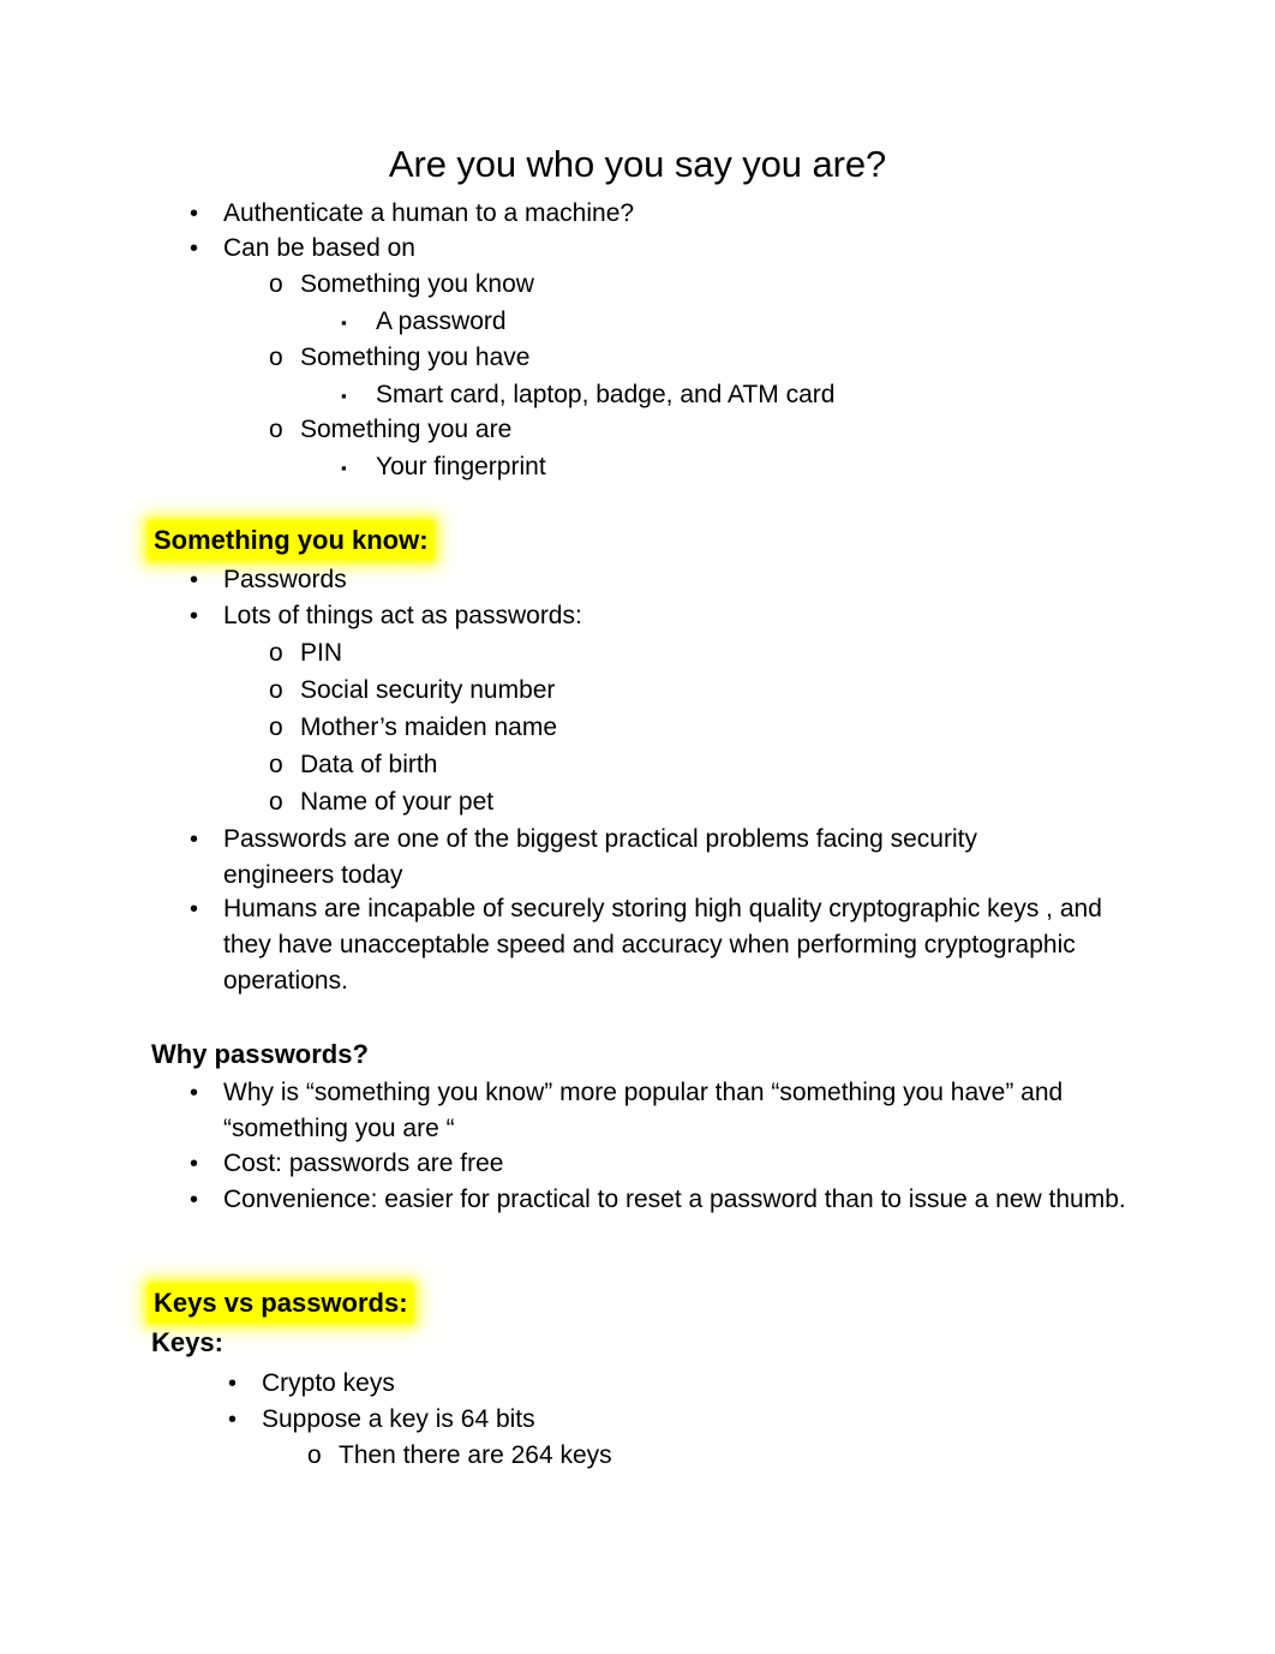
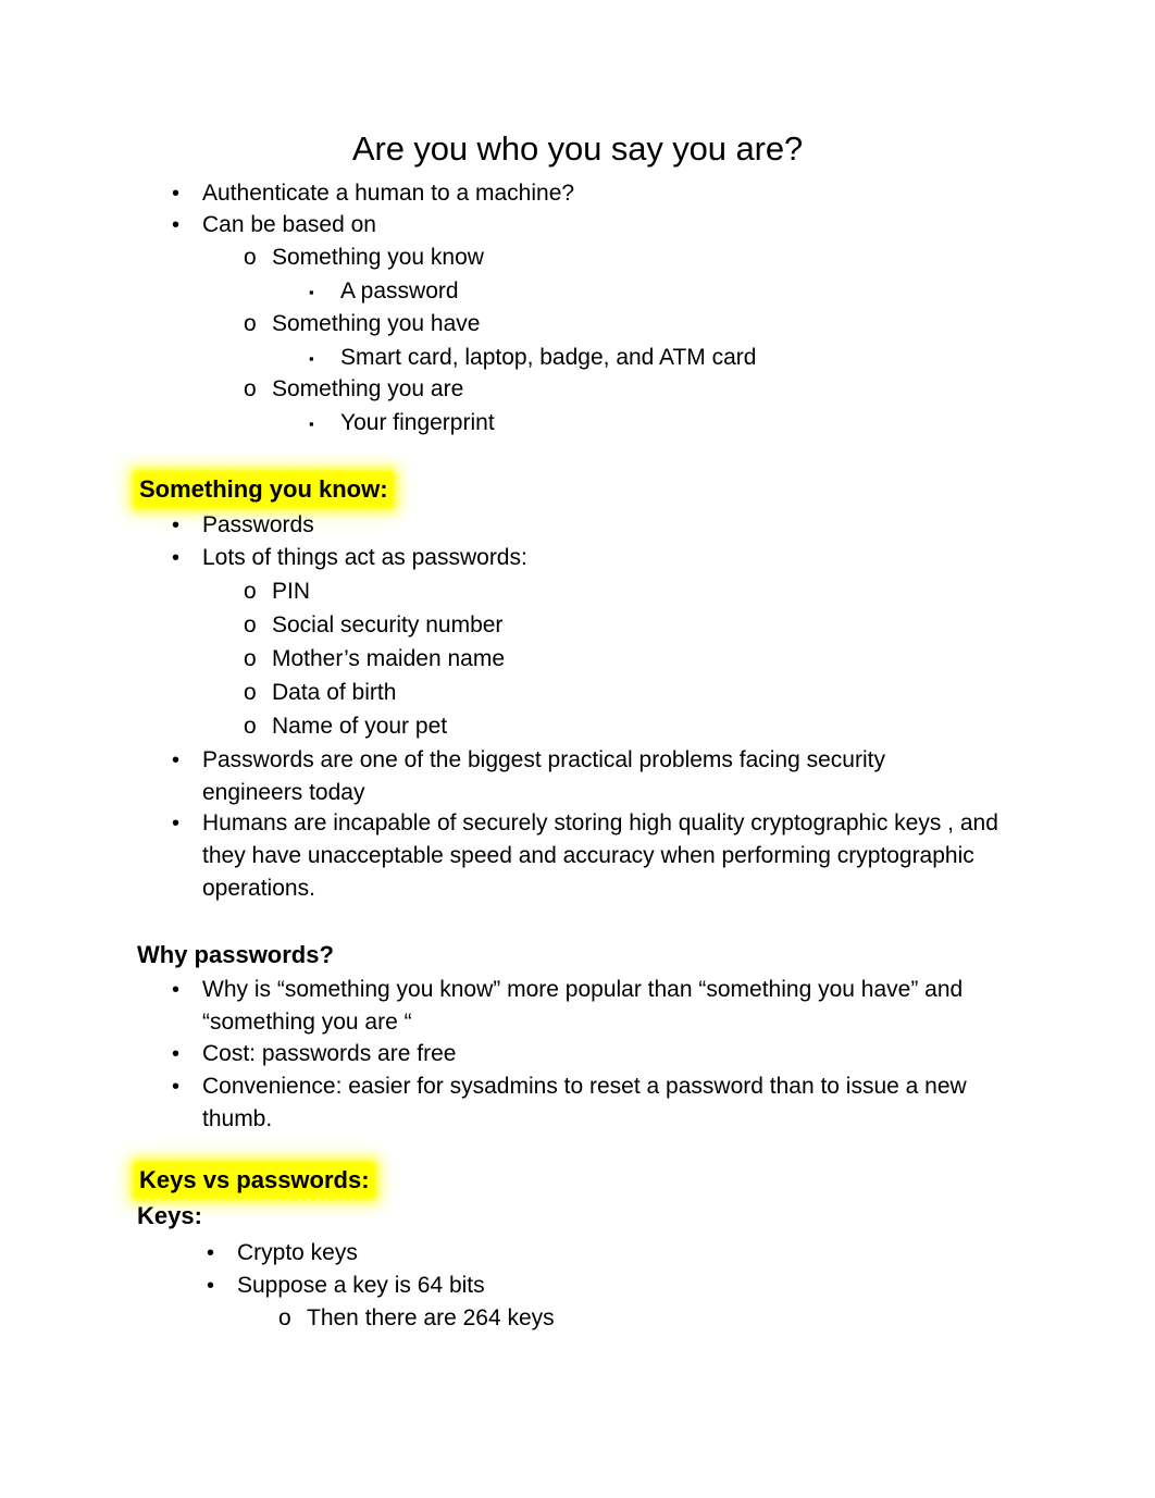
  Are you who you say you are?
  •
  Authenticate a human to a machine?
  •
  Can be based on
  o
  Something you know
  ▪
  A password
  o
  Something you have
  ▪
  Smart card, laptop, badge, and ATM card
  o
  Something you are
  ▪
  Your fingerprint
  Something you know:
  •
  Passwords
  •
  Lots of things act as passwords:
  o
  PIN
  o
  Social security number
  o
  Mother’s maiden name
  o
  Data of birth
  o
  Name of your pet
  •
  Passwords are one of the biggest practical problems facing security engineers today
  •
  Humans are incapable of securely storing high quality cryptographic keys , and they have unacceptable speed and accuracy when performing cryptographic operations.
  Why passwords?
  •
  Why is “something you know” more popular than “something you have” and “something you are “
  •
  Cost: passwords are free
  •
- Convenience: easier for practical to reset a password than to issue a new thumb.
+ Convenience: easier for sysadmins to reset a password than to issue a new thumb.
  Keys vs passwords:
  Keys:
  •
  Crypto keys
  •
  Suppose a key is 64 bits
  o
  Then there are 264 keys
